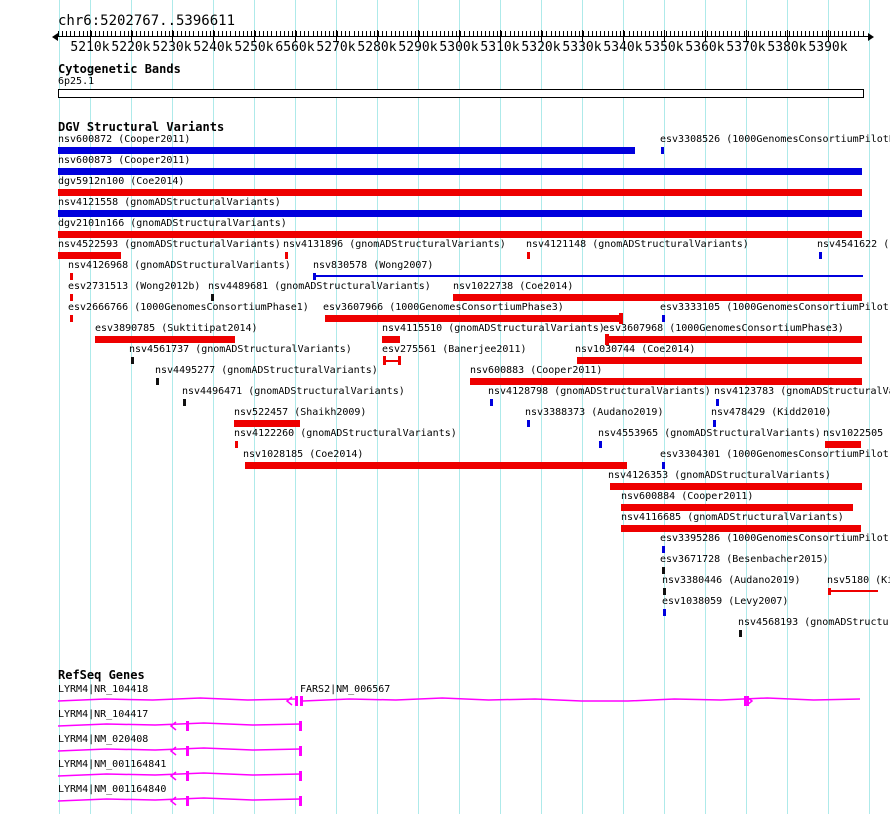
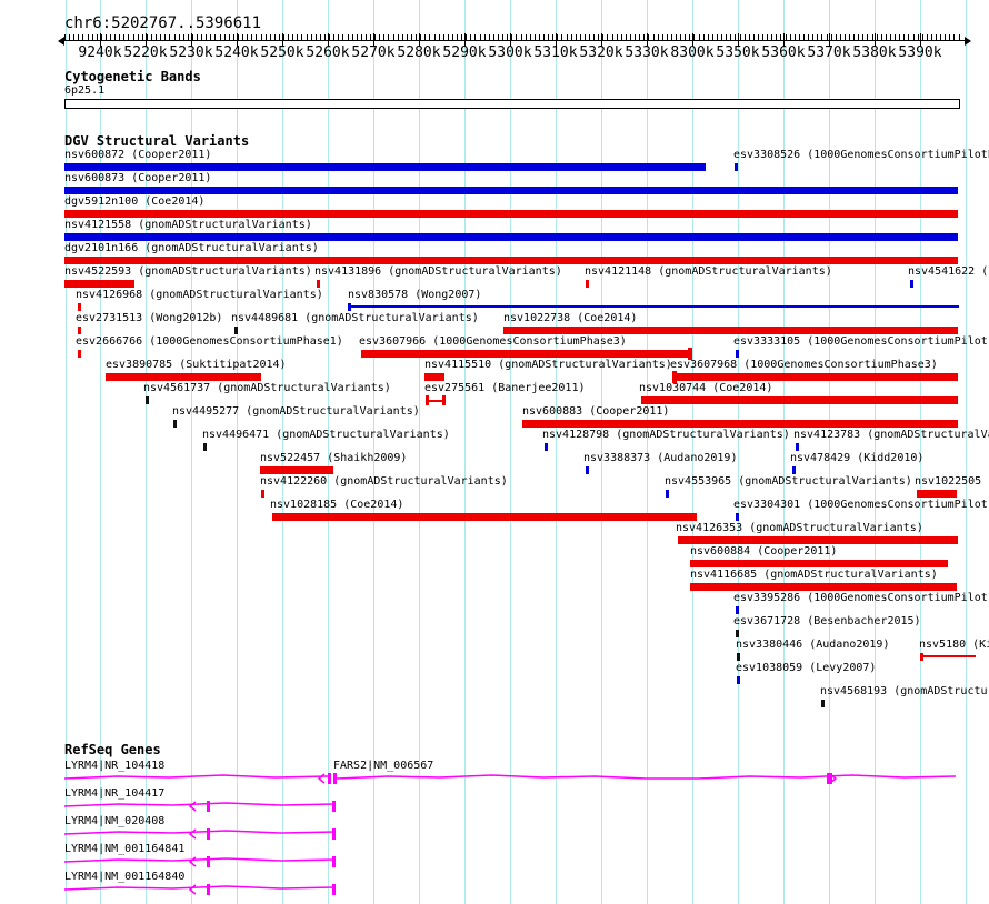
  chr6:5202767..5396611
- 5210k
+ 9240k
  5220k
  5230k
  5240k
  5250k
- 6560k
+ 5260k
  5270k
  5280k
  5290k
  5300k
  5310k
  5320k
  5330k
- 5340k
+ 8300k
  5350k
  5360k
  5370k
  5380k
  5390k
  Cytogenetic Bands
  6p25.1
  DGV Structural Variants
  nsv600872 (Cooper2011)
  esv3308526 (1000GenomesConsortiumPilot
  nsv600873 (Cooper2011)
  dgv5912n100 (Coe2014)
  nsv4121558 (gnomADStructuralVariants)
  dgv2101n166 (gnomADStructuralVariants)
  nsv4522593 (gnomADStructuralVariants)
  nsv4131896 (gnomADStructuralVariants)
  nsv4121148 (gnomADStructuralVariants)
  nsv4541622 (
  nsv4126968 (gnomADStructuralVariants)
  nsv830578 (Wong2007)
  esv2731513 (Wong2012b)
  nsv4489681 (gnomADStructuralVariants)
  nsv1022738 (Coe2014)
  esv2666766 (1000GenomesConsortiumPhase1)
  esv3607966 (1000GenomesConsortiumPhase3)
  esv3333105 (1000GenomesConsortiumPilot
  esv3890785 (Suktitipat2014)
  nsv4115510 (gnomADStructuralVariants)
  esv3607968 (1000GenomesConsortiumPhase3)
  nsv4561737 (gnomADStructuralVariants)
  esv275561 (Banerjee2011)
  nsv1030744 (Coe2014)
  nsv4495277 (gnomADStructuralVariants)
  nsv600883 (Cooper2011)
  nsv4496471 (gnomADStructuralVariants)
  nsv4128798 (gnomADStructuralVariants)
  nsv4123783 (gnomADStructuralV
  nsv522457 (Shaikh2009)
  nsv3388373 (Audano2019)
  nsv478429 (Kidd2010)
  nsv4122260 (gnomADStructuralVariants)
  nsv4553965 (gnomADStructuralVariants)
  nsv1022505
  nsv1028185 (Coe2014)
  esv3304301 (1000GenomesConsortiumPilot
  nsv4126353 (gnomADStructuralVariants)
  nsv600884 (Cooper2011)
  nsv4116685 (gnomADStructuralVariants)
  esv3395286 (1000GenomesConsortiumPilot
  esv3671728 (Besenbacher2015)
  nsv3380446 (Audano2019)
  nsv5180 (K
  esv1038059 (Levy2007)
  nsv4568193 (gnomADStructu
  RefSeq Genes
  LYRM4|NR_104418
  FARS2|NM_006567
  LYRM4|NR_104417
  LYRM4|NM_020408
  LYRM4|NM_001164841
  LYRM4|NM_001164840
